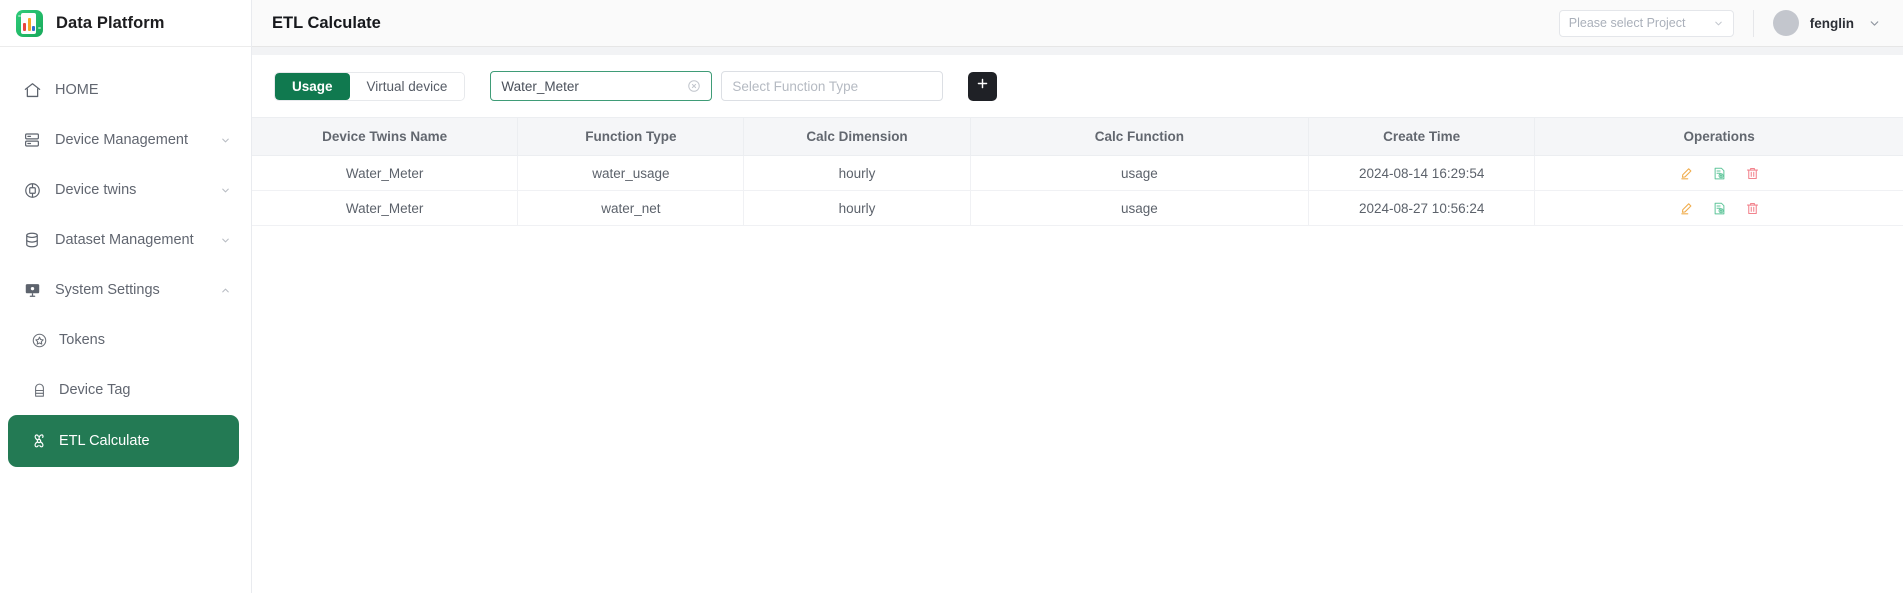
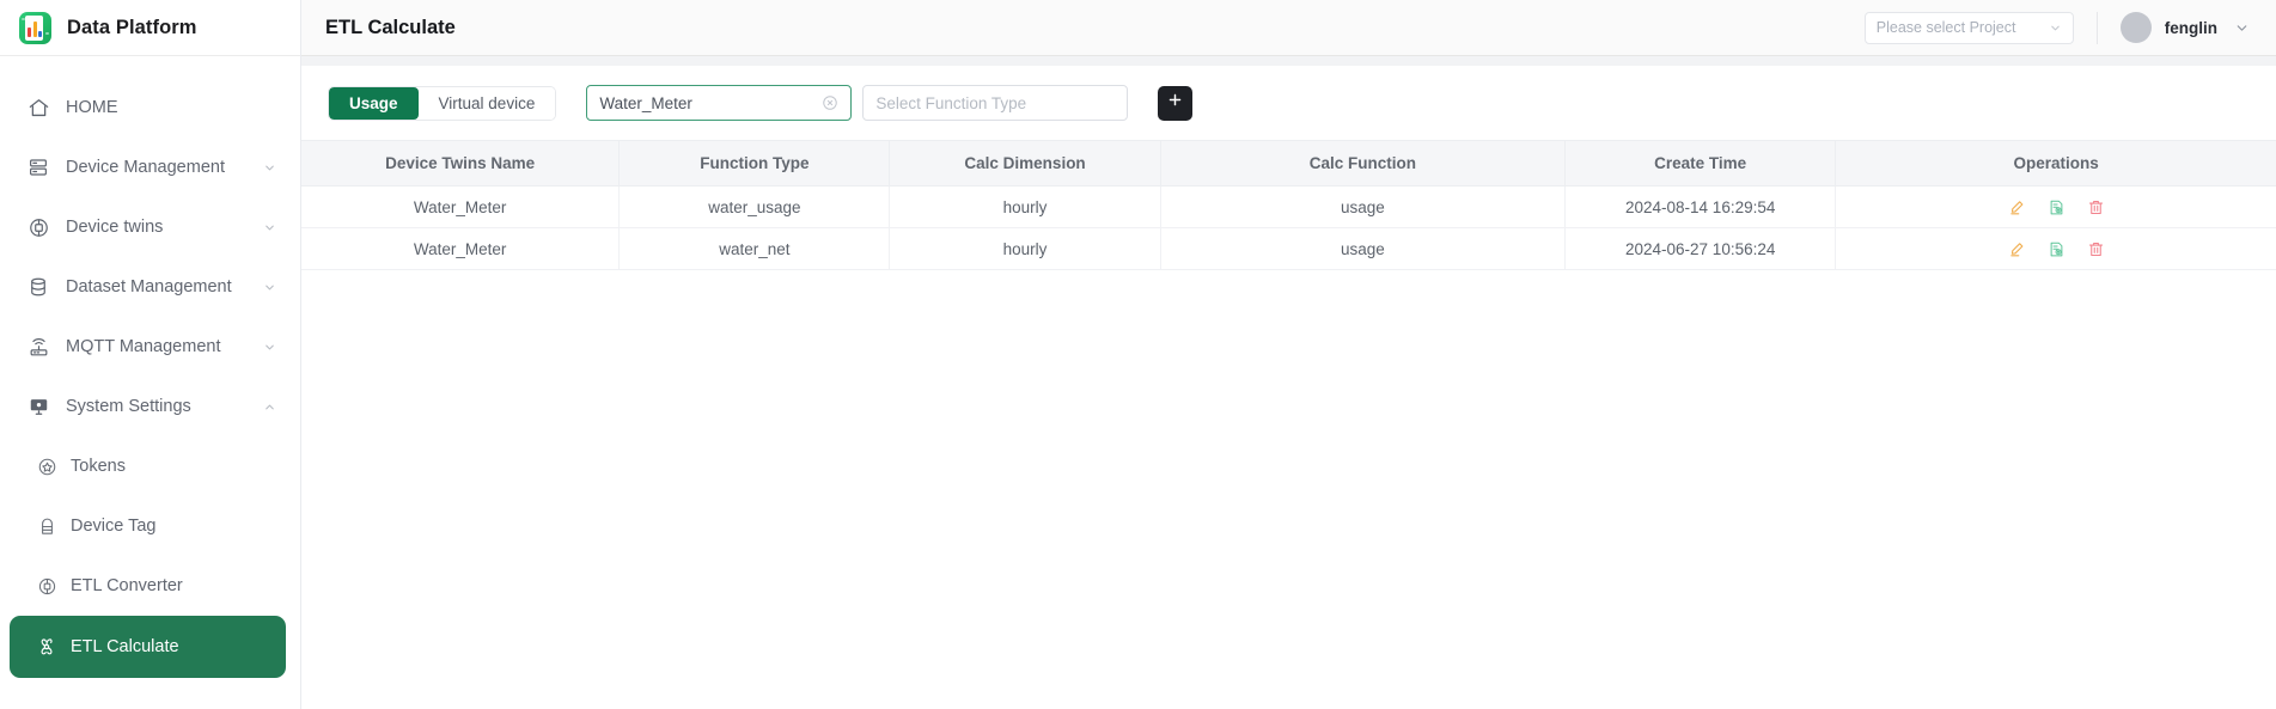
  Data Platform
  HOME
  Device Management
  Device twins
  Dataset Management
+ MQTT Management
  System Settings
  Tokens
  Device Tag
+ ETL Converter
  ETL Calculate
  ETL Calculate
  Please select Project
  fenglin
  Usage
  Virtual device
  Water_Meter
  Select Function Type
  Device Twins Name	Function Type	Calc Dimension	Calc Function	Create Time	Operations
  Water_Meter	water_usage	hourly	usage	2024-08-14 16:29:54
- Water_Meter	water_net	hourly	usage	2024-08-27 10:56:24
+ Water_Meter	water_net	hourly	usage	2024-06-27 10:56:24
